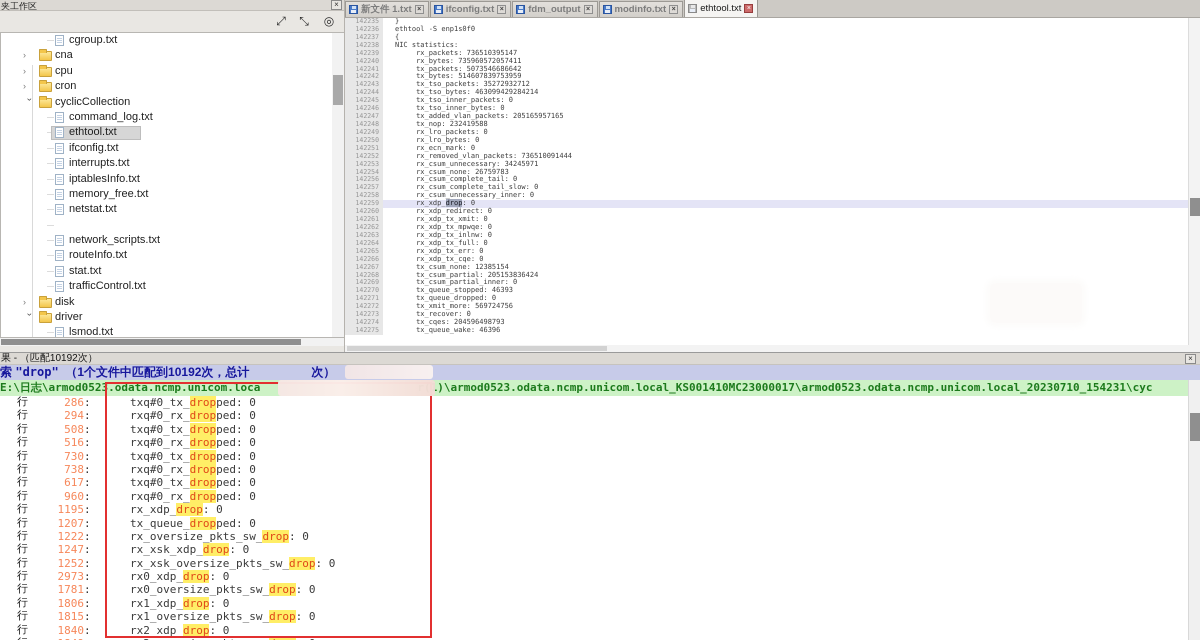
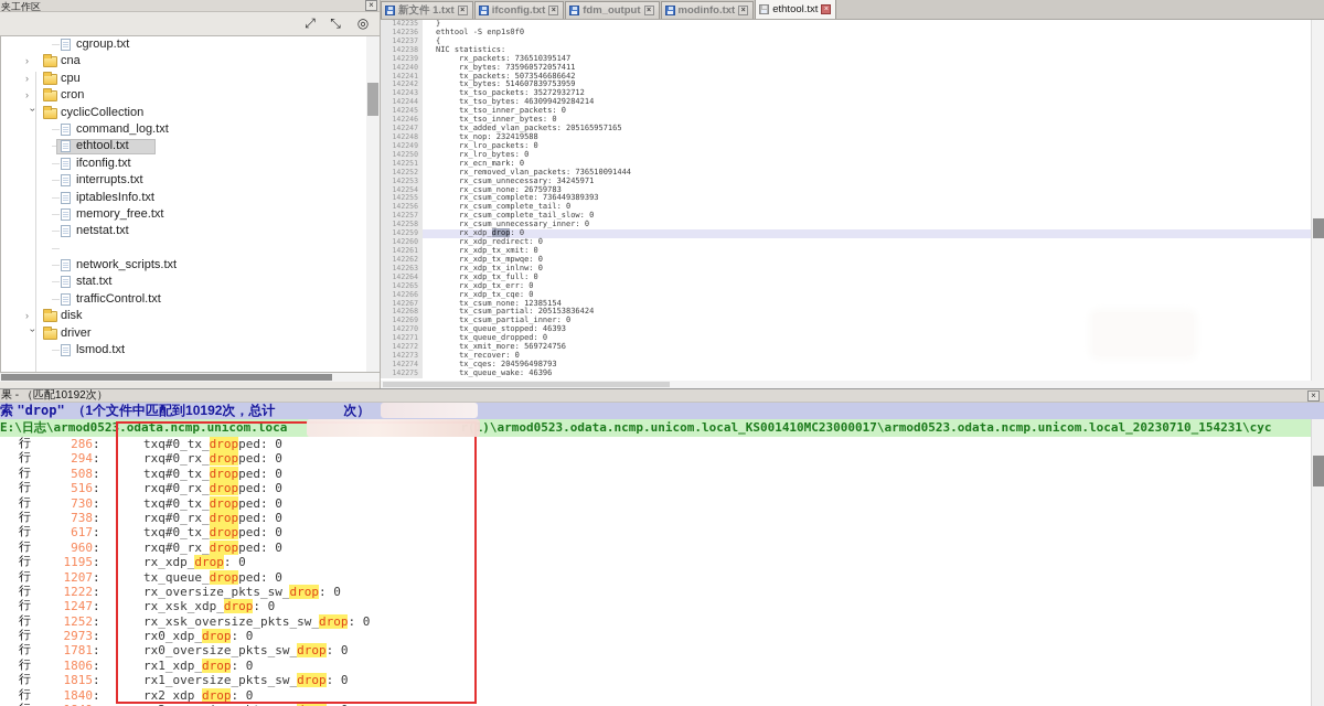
  夹工作区
  ×
  ⤢
  ⤡
  ◎
  cgroup.txt
  ›
  cna
  ›
  cpu
  ›
  cron
  cyclicCollection
  command_log.txt
  ethtool.txt
  ifconfig.txt
  interrupts.txt
  iptablesInfo.txt
  memory_free.txt
  netstat.txt
  network_scripts.txt
- routeInfo.txt
  stat.txt
  trafficControl.txt
  ›
  disk
  driver
  lsmod.txt
  新文件 1.txt
  ifconfig.txt
  fdm_output
  modinfo.txt
  ethtool.txt
  142235 }
  142236 ethtool -S enp1s0f0
  142237 {
  142238 NIC statistics:
  142239 rx_packets: 736510395147
  142241 tx_packets: 5073546686642
  142242 tx_bytes: 514607839753959
  142243 tx_tso_packets: 35272932712
  142244 tx_tso_bytes: 463099429284214
  142245 tx_tso_inner_packets: 0
  142246 tx_tso_inner_bytes: 0
  142247 tx_added_vlan_packets: 205165957165
  142248 tx_nop: 232419588
  142249 rx_lro_packets: 0
  142250 rx_lro_bytes: 0
  142251 rx_ecn_mark: 0
  142252 rx_removed_vlan_packets: 736510091444
  142253 rx_csum_unnecessary: 34245971
  142254 rx_csum_none: 26759783
+ 142255 rx_csum_complete: 736449389393
  142256 rx_csum_complete_tail: 0
  142257 rx_csum_complete_tail_slow: 0
  142258 rx_csum_unnecessary_inner: 0
  142259 rx_xdp_drop: 0
  142260 rx_xdp_redirect: 0
  142261 rx_xdp_tx_xmit: 0
  142262 rx_xdp_tx_mpwqe: 0
  142263 rx_xdp_tx_inlnw: 0
  142264 rx_xdp_tx_full: 0
  142265 rx_xdp_tx_err: 0
  142266 rx_xdp_tx_cqe: 0
  142267 tx_csum_none: 12385154
  142268 tx_csum_partial: 205153836424
  142269 tx_csum_partial_inner: 0
  142270 tx_queue_stopped: 46393
  142271 tx_queue_dropped: 0
  142272 tx_xmit_more: 569724756
  142273 tx_recover: 0
  142274 tx_cqes: 204596498793
  142275 tx_queue_wake: 46396
  果 - （匹配10192次）
  ×
  索 "drop" （1个文件中匹配到10192次，总计 次）
  E:\日志\armod0523.odata.ncmp.unicom.loca )\armod0523.odata.ncmp.unicom.local_KS001410MC23000017\armod0523.odata.ncmp.unicom.local_20230710_154231\cyc
  行
  286
  :
  txq#0_tx_dropped: 0
  行
  294
  :
  rxq#0_rx_dropped: 0
  行
  508
  :
  txq#0_tx_dropped: 0
  行
  516
  :
  rxq#0_rx_dropped: 0
  行
  730
  :
  txq#0_tx_dropped: 0
  行
  738
  :
  rxq#0_rx_dropped: 0
  行
  617
  :
  txq#0_tx_dropped: 0
  行
  960
  :
  rxq#0_rx_dropped: 0
  行
  1195
  :
  rx_xdp_drop: 0
  行
  1207
  :
  tx_queue_dropped: 0
  行
  1222
  :
  rx_oversize_pkts_sw_drop: 0
  行
  1247
  :
  rx_xsk_xdp_drop: 0
  行
  1252
  :
  rx_xsk_oversize_pkts_sw_drop: 0
  行
  2973
  :
  rx0_xdp_drop: 0
  行
  1781
  :
  rx0_oversize_pkts_sw_drop: 0
  行
  1806
  :
  rx1_xdp_drop: 0
  行
  1815
  :
  rx1_oversize_pkts_sw_drop: 0
  行
  1840
  :
  rx2_xdp_drop: 0
